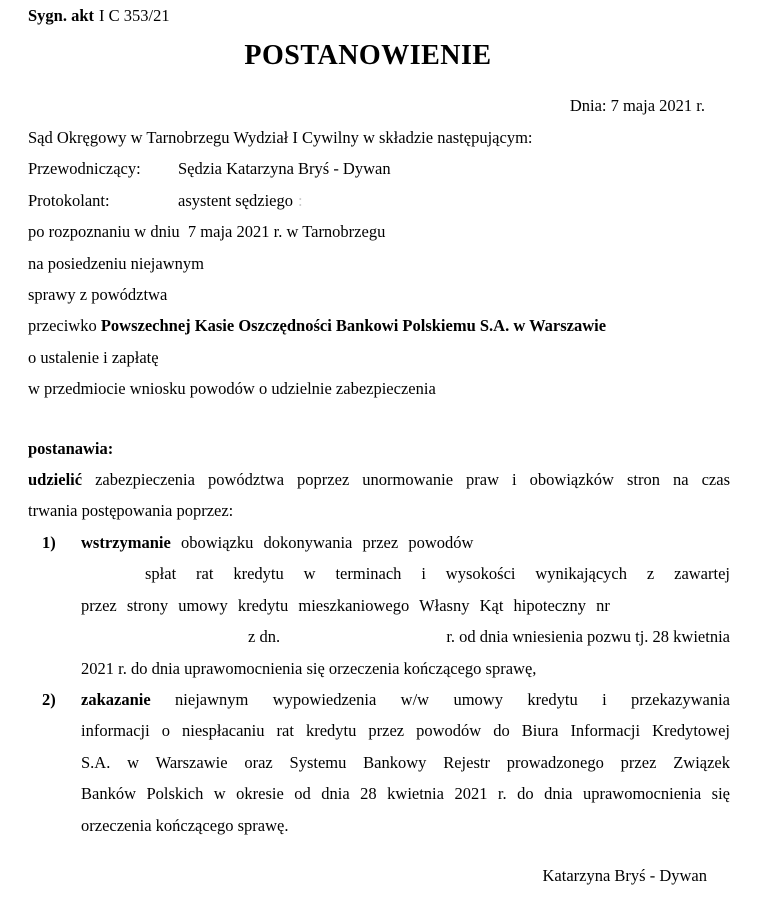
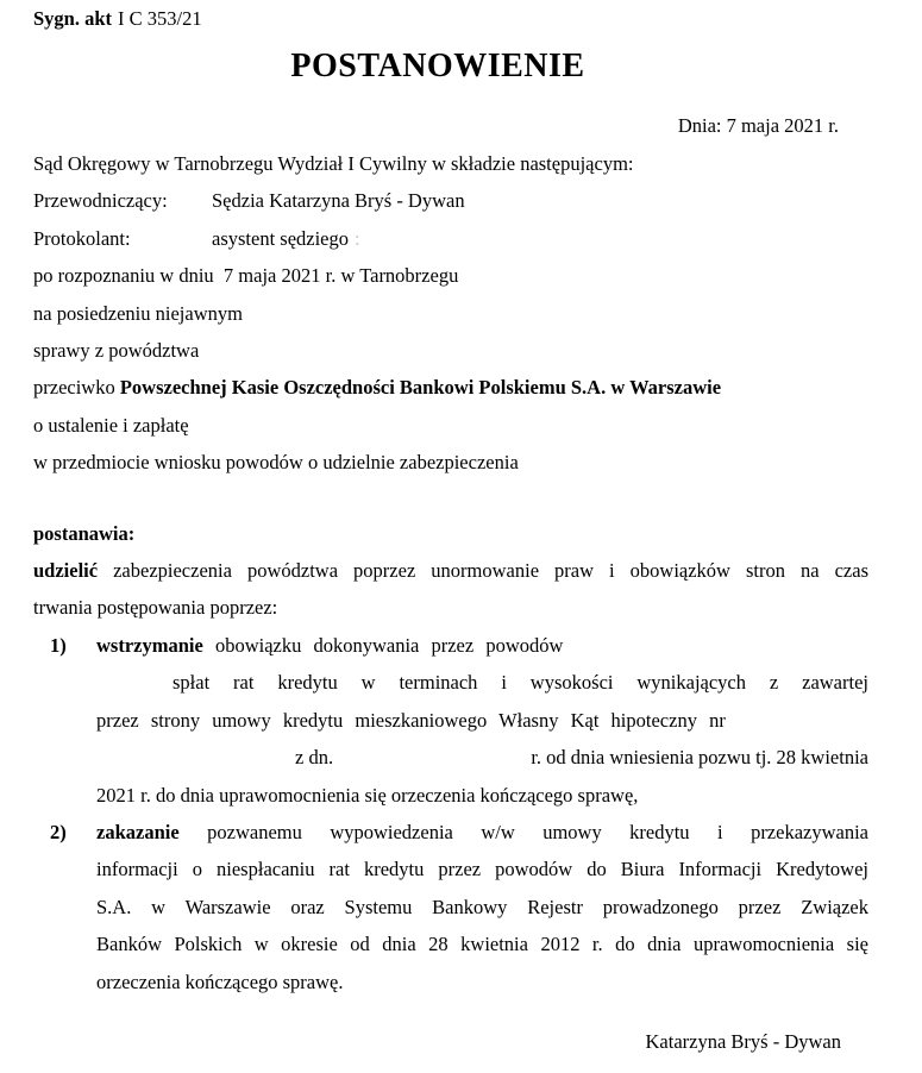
  Sygn. akt I C 353/21
  POSTANOWIENIE
  Dnia: 7 maja 2021 r.
  Sąd Okręgowy w Tarnobrzegu Wydział I Cywilny w składzie następującym:
  Przewodniczący: Sędzia Katarzyna Bryś - Dywan
  Protokolant: asystent sędziego :
  po rozpoznaniu w dniu 7 maja 2021 r. w Tarnobrzegu
  na posiedzeniu niejawnym
  sprawy z powództwa
  przeciwko Powszechnej Kasie Oszczędności Bankowi Polskiemu S.A. w Warszawie
  o ustalenie i zapłatę
  w przedmiocie wniosku powodów o udzielnie zabezpieczenia
  postanawia:
  udzielić zabezpieczenia powództwa poprzez unormowanie praw i obowiązków stron na czas
  trwania postępowania poprzez:
  1)
  wstrzymanie obowiązku dokonywania przez powodów
  spłat rat kredytu w terminach i wysokości wynikających z zawartej
  przez strony umowy kredytu mieszkaniowego Własny Kąt hipoteczny nr
  z dn.
  r. od dnia wniesienia pozwu tj. 28 kwietnia
  2021 r. do dnia uprawomocnienia się orzeczenia kończącego sprawę,
  2)
- zakazanie niejawnym wypowiedzenia w/w umowy kredytu i przekazywania
+ zakazanie pozwanemu wypowiedzenia w/w umowy kredytu i przekazywania
  informacji o niespłacaniu rat kredytu przez powodów do Biura Informacji Kredytowej
  S.A. w Warszawie oraz Systemu Bankowy Rejestr prowadzonego przez Związek
- Banków Polskich w okresie od dnia 28 kwietnia 2021 r. do dnia uprawomocnienia się
+ Banków Polskich w okresie od dnia 28 kwietnia 2012 r. do dnia uprawomocnienia się
  orzeczenia kończącego sprawę.
  Katarzyna Bryś - Dywan
